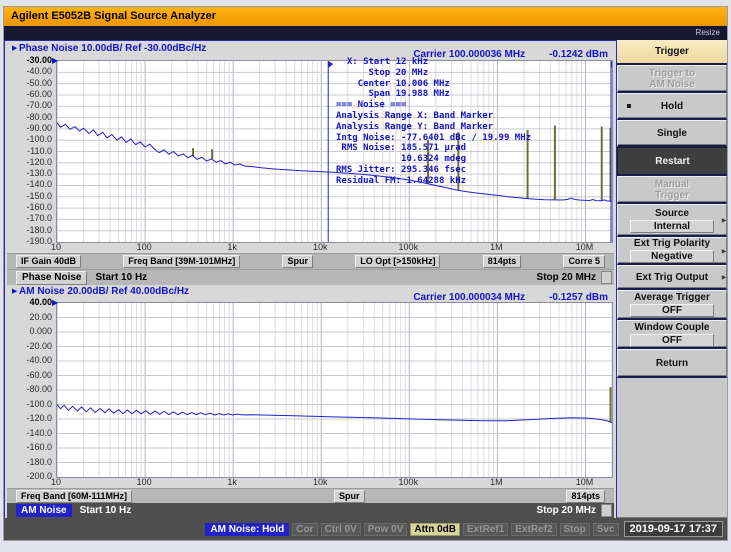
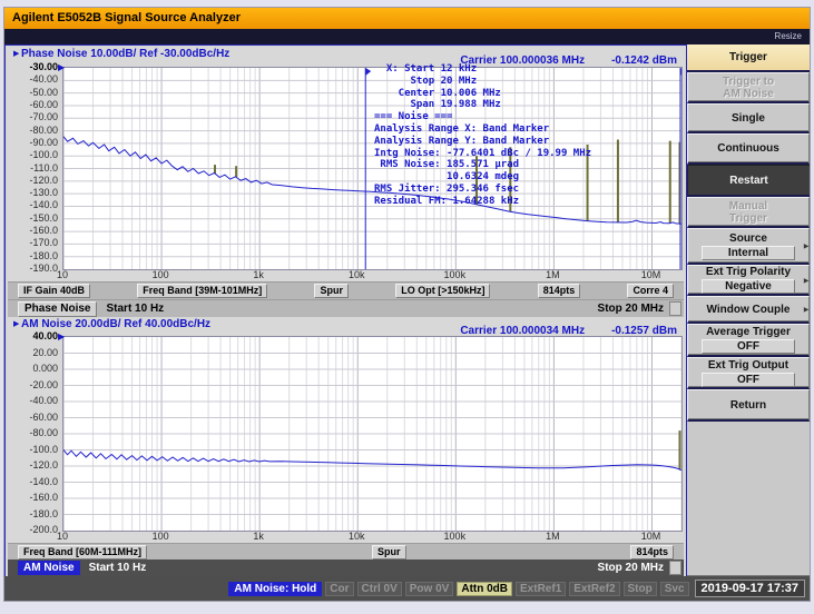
  Agilent E5052B Signal Source Analyzer
  Resize
  Phase Noise 10.00dB/ Ref -30.00dBc/Hz
  Carrier 100.000036 MHz -0.1242 dBm
  X: Start 12 kHz
  Stop 20 MHz
  Center 10.006 MHz
  Span 19.988 MHz
  === Noise ===
  Analysis Range X: Band Marker
  Analysis Range Y: Band Marker
  Intg Noise: -77.6401 dBc / 19.99 MHz
  RMS Noise: 185.571 µrad
  10.6324 mdeg
  RMS Jitter: 295.346 fsec
  Residual FM: 1.64288 kHz
  IF Gain 40dB
  Freq Band [39M-101MHz]
  Spur
  LO Opt [>150kHz]
  814pts
- Corre 5
+ Corre 4
  Phase Noise
  Start 10 Hz
  Stop 20 MHz
  AM Noise 20.00dB/ Ref 40.00dBc/Hz
  Carrier 100.000034 MHz -0.1257 dBm
  Freq Band [60M-111MHz]
  Spur
  814pts
  AM Noise
  Start 10 Hz
  Stop 20 MHz
  -30.00
  -40.00
  -50.00
  -60.00
  -70.00
  -80.00
  -90.00
  -100.0
  -110.0
  -120.0
  -130.0
  -140.0
  -150.0
  -160.0
  -170.0
  -180.0
  -190.0
  ▶
  10
  100
  1k
  10k
  100k
  1M
  10M
  40.00
  20.00
  0.000
  -20.00
  -40.00
  -60.00
  -80.00
  -100.0
  -120.0
  -140.0
  -160.0
  -180.0
  -200.0
  ▶
  10
  100
  1k
  10k
  100k
  1M
  10M
  Trigger
  Trigger to
  AM Noise
- Hold
  Single
+ Continuous
  Restart
  Manual
  Trigger
  Source
  Internal
  ▸
  Ext Trig Polarity
  Negative
  ▸
- Ext Trig Output
+ Window Couple
  ▸
  Average Trigger
  OFF
- Window Couple
+ Ext Trig Output
  OFF
  Return
  AM Noise: Hold
  Cor
  Ctrl 0V
  Pow 0V
  Attn 0dB
  ExtRef1
  ExtRef2
  Stop
  Svc
  2019-09-17 17:37
